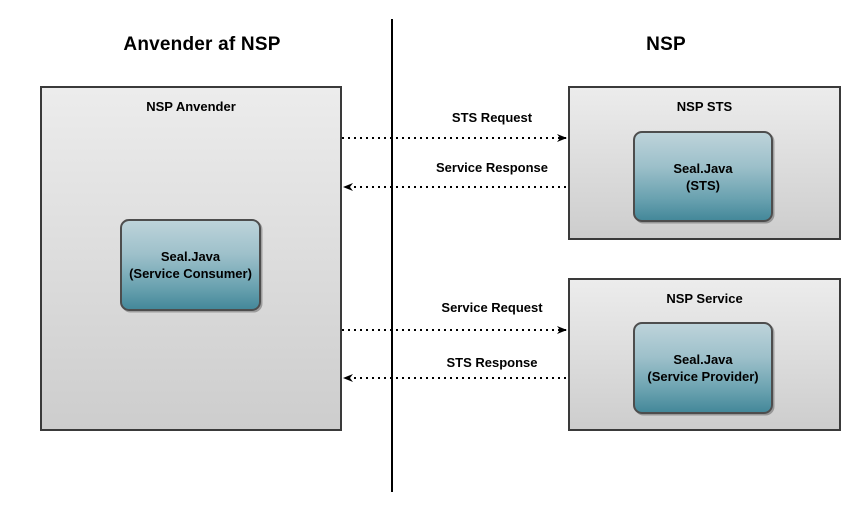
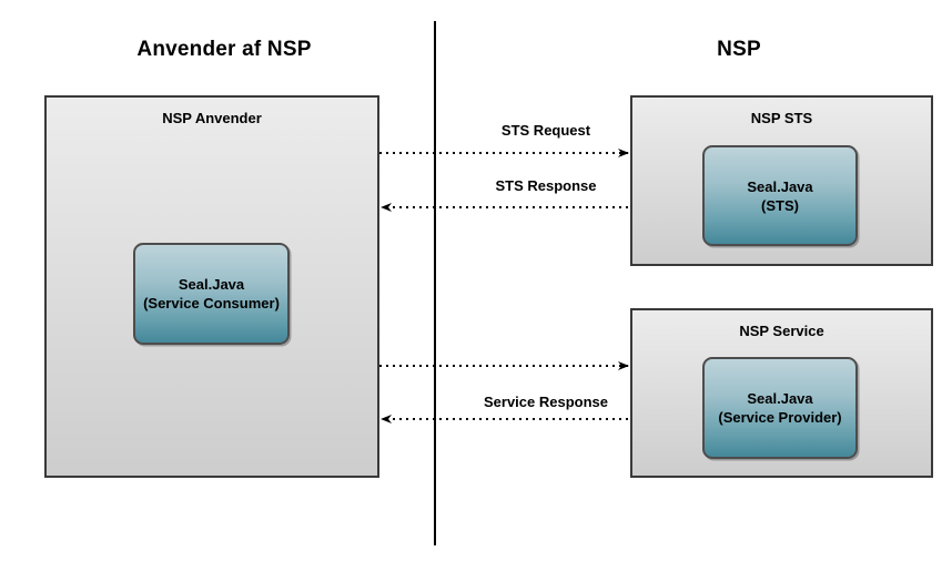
  Anvender af NSP
  NSP
  NSP Anvender
  Seal.Java
  (Service Consumer)
  NSP STS
  Seal.Java
  (STS)
  NSP Service
  Seal.Java
  (Service Provider)
  STS Request
- Service Response
+ STS Response
- Service Request
- STS Response
+ Service Response
